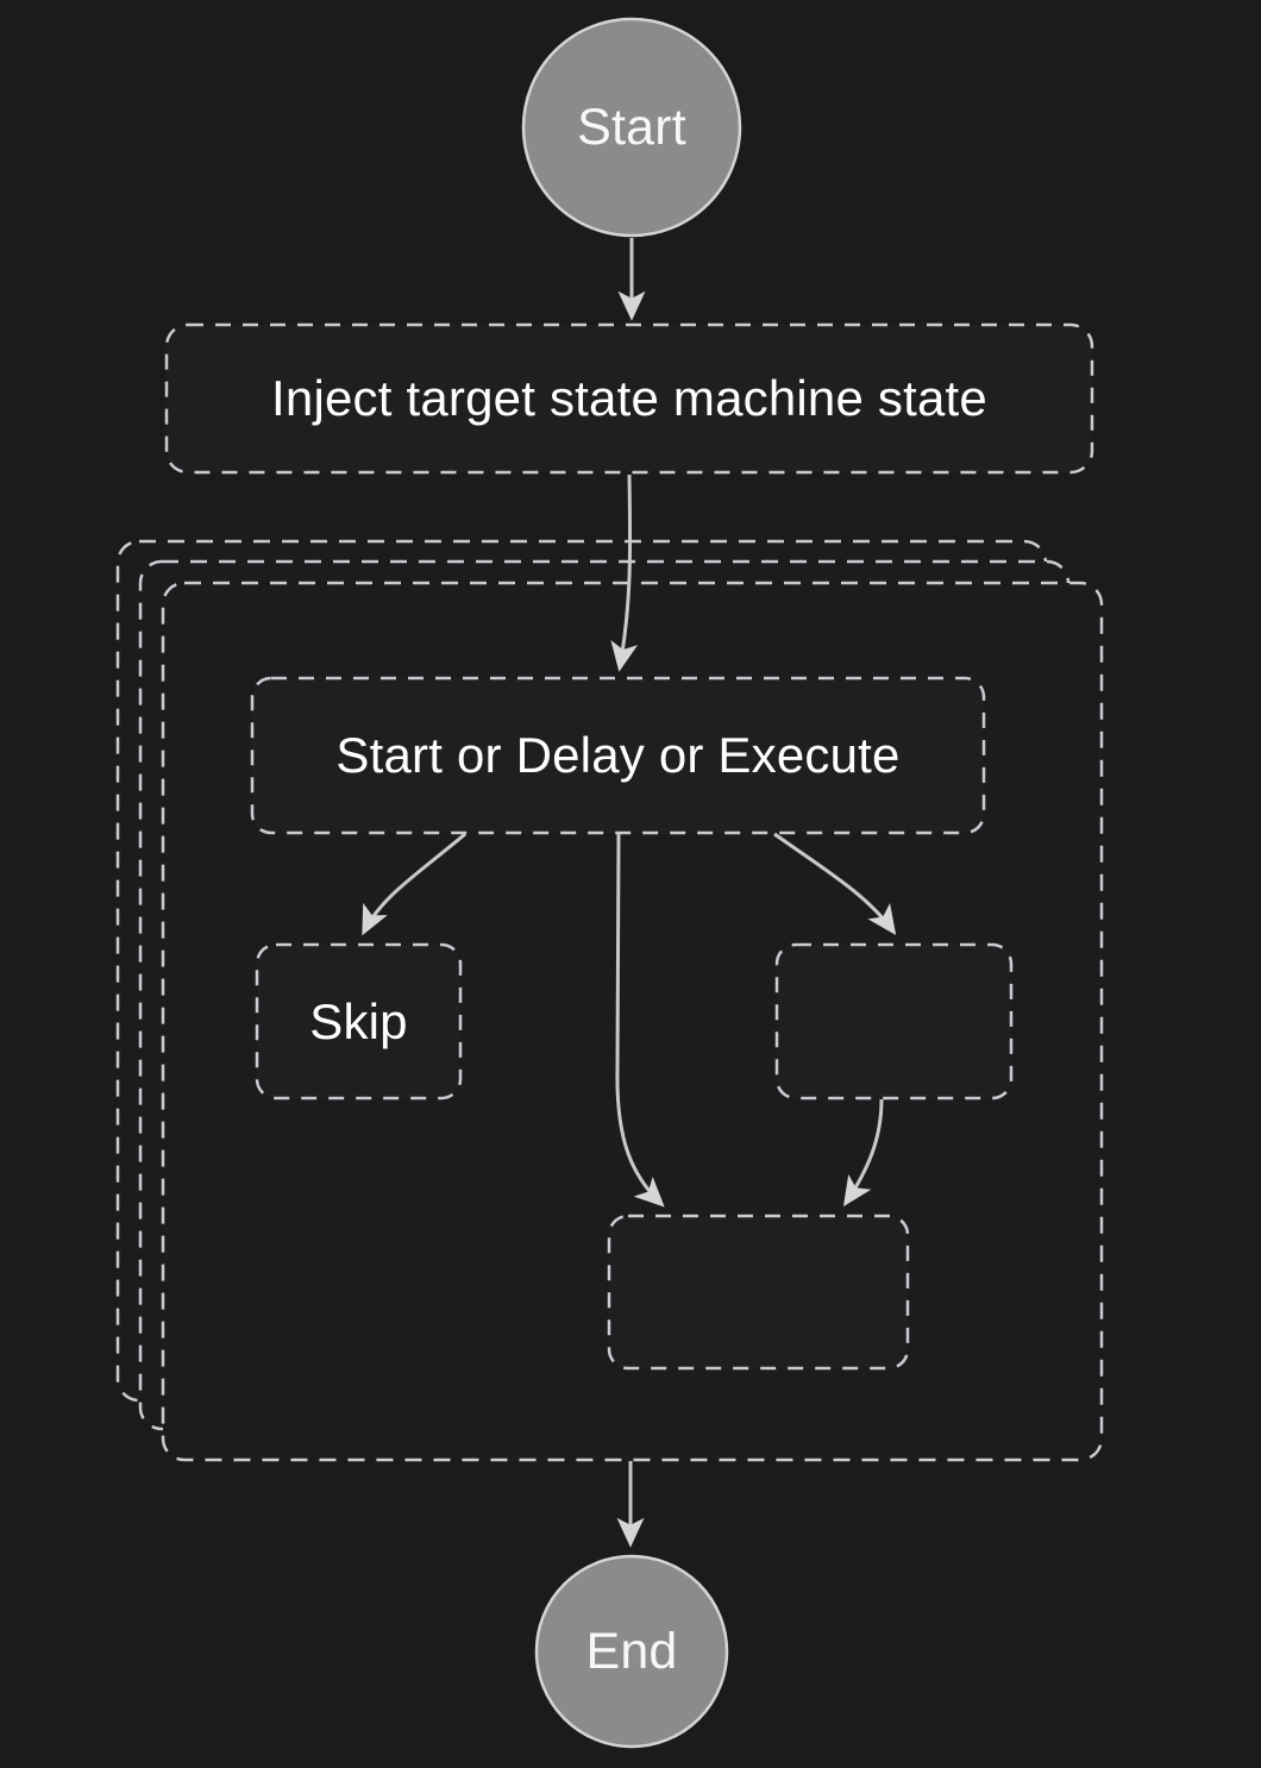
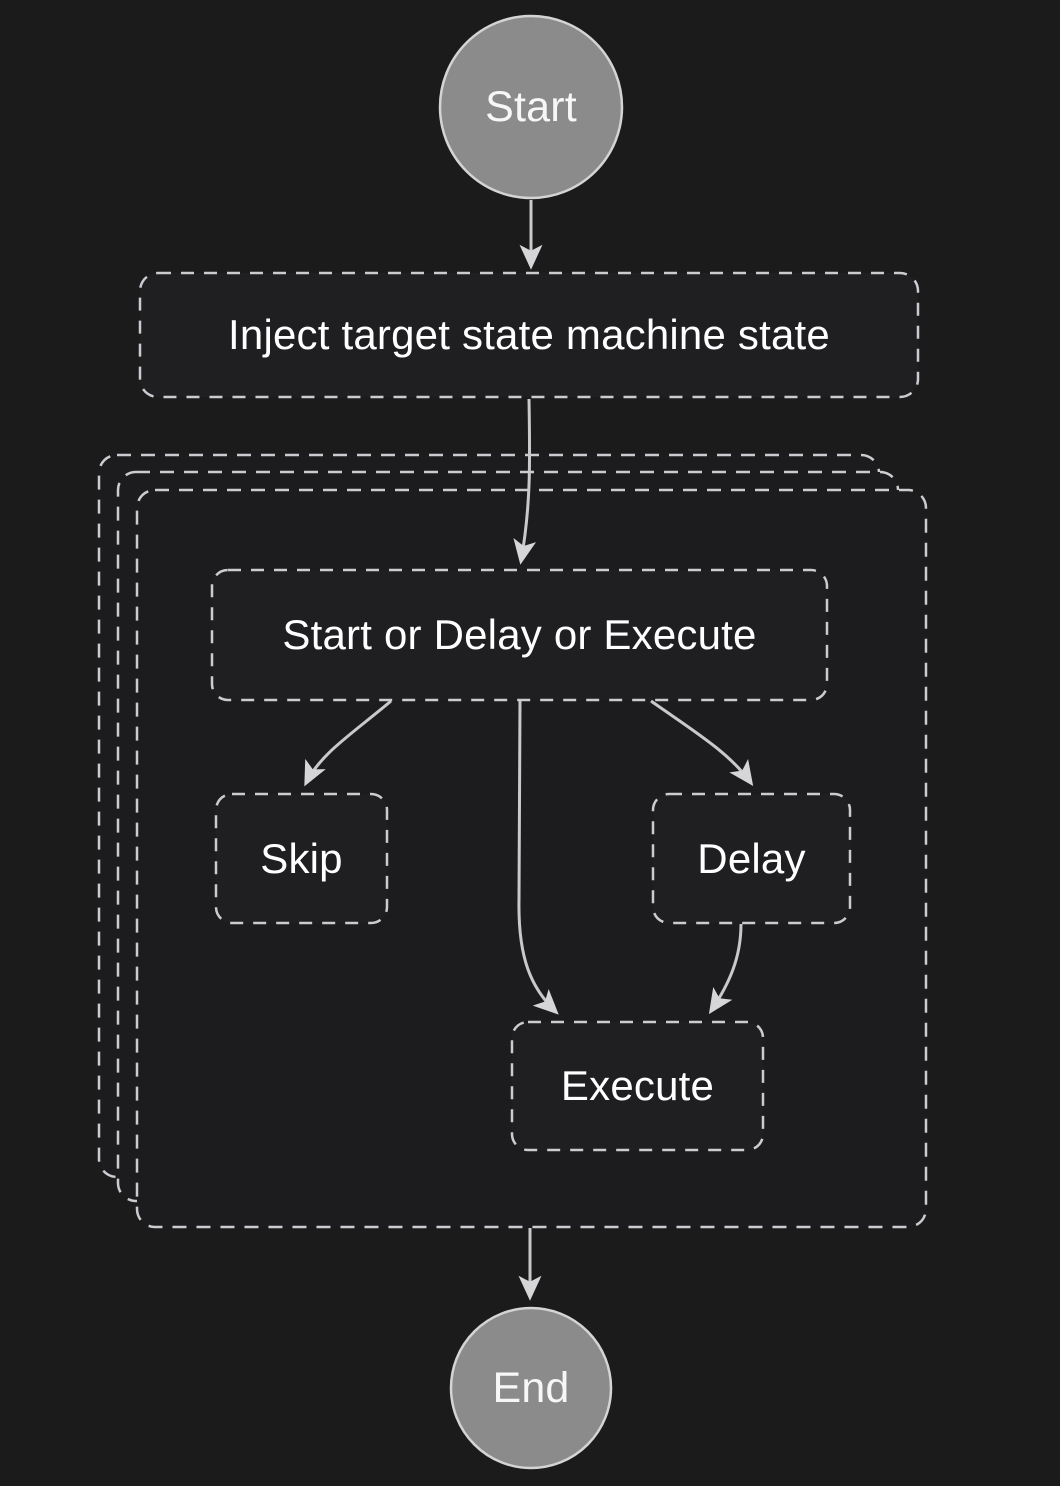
  Start
  Inject target state machine state
  Start or Delay or Execute
  Skip
+ Delay
+ Execute
  End
